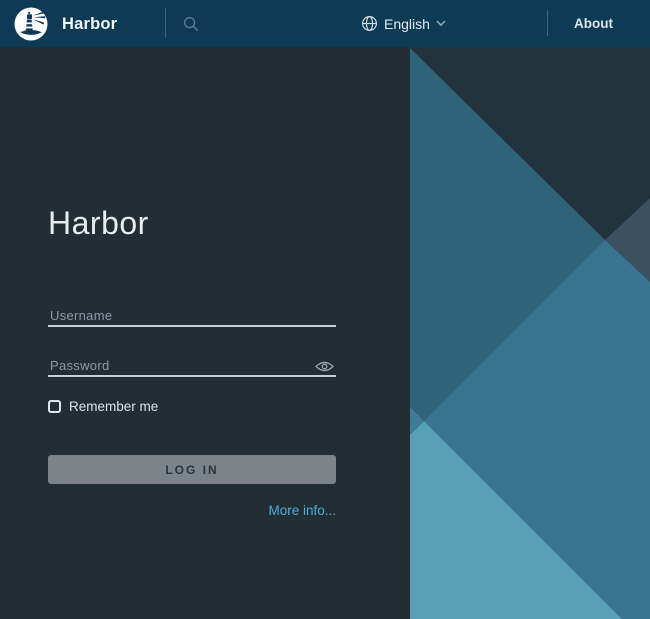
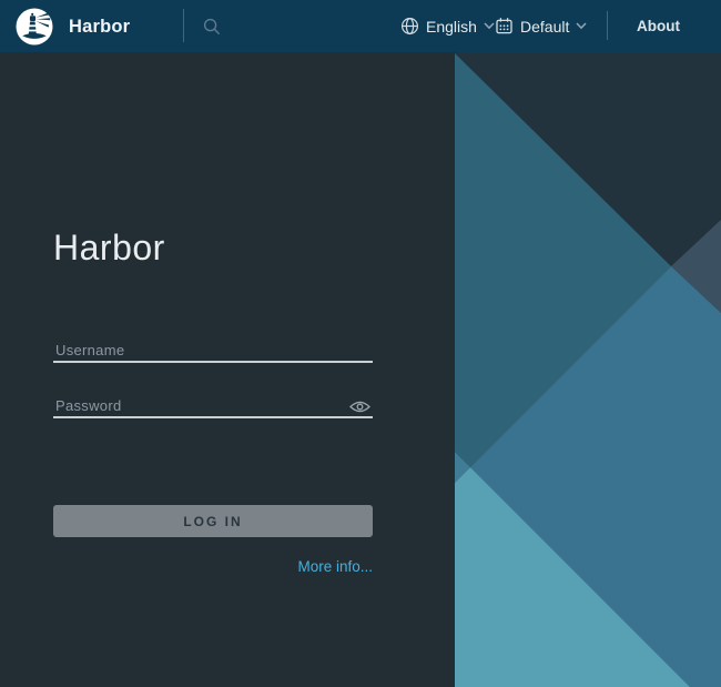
  Harbor
  English
+ Default
  About
  Harbor
  Username
  Password
- Remember me
  LOG IN
  More info...
